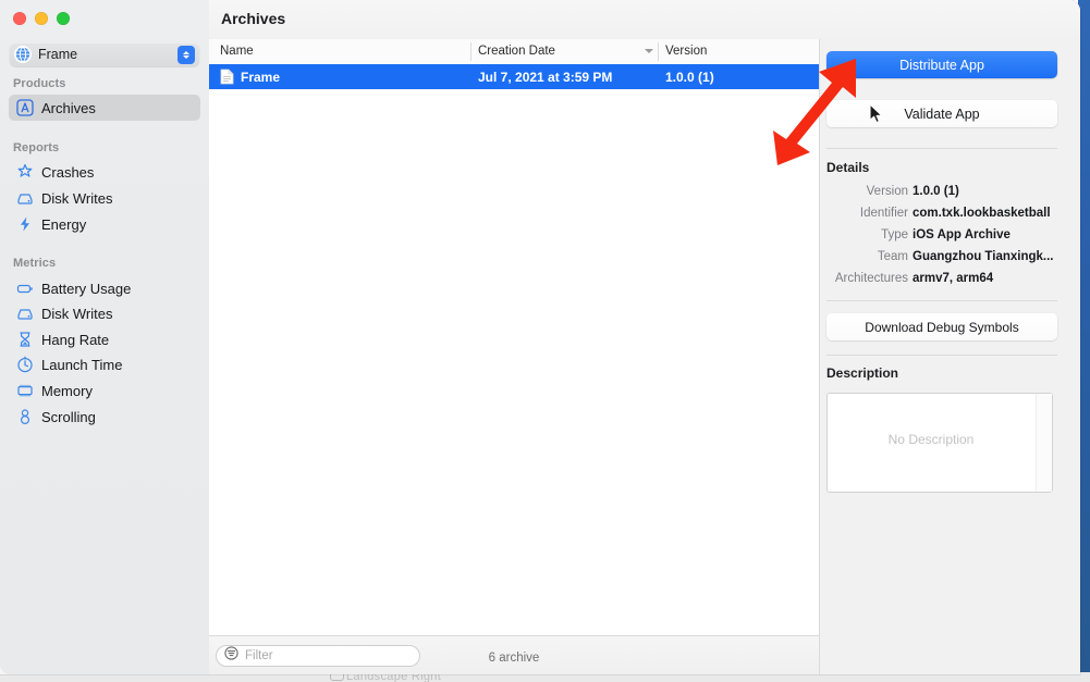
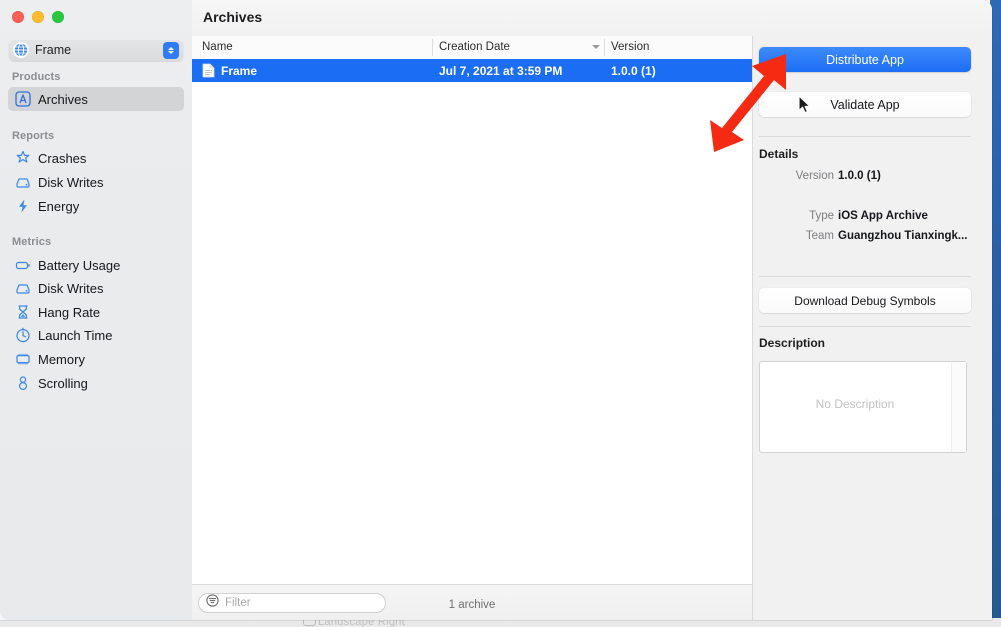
  Landscape Right
  Frame
  Products
  Archives
  Reports
  Crashes
  Disk Writes
  Energy
  Metrics
  Battery Usage
  Disk Writes
  Hang Rate
  Launch Time
  Memory
  Scrolling
  Archives
  Name
  Creation Date
  Version
  Frame
  Jul 7, 2021 at 3:59 PM
  1.0.0 (1)
  Filter
- 6 archive
+ 1 archive
  Distribute App
  Validate App
  Details
  Version
  1.0.0 (1)
- Identifier
- com.txk.lookbasketball
  Type
  iOS App Archive
  Team
  Guangzhou Tianxingk...
- Architectures
- armv7, arm64
  Download Debug Symbols
  Description
  No Description
